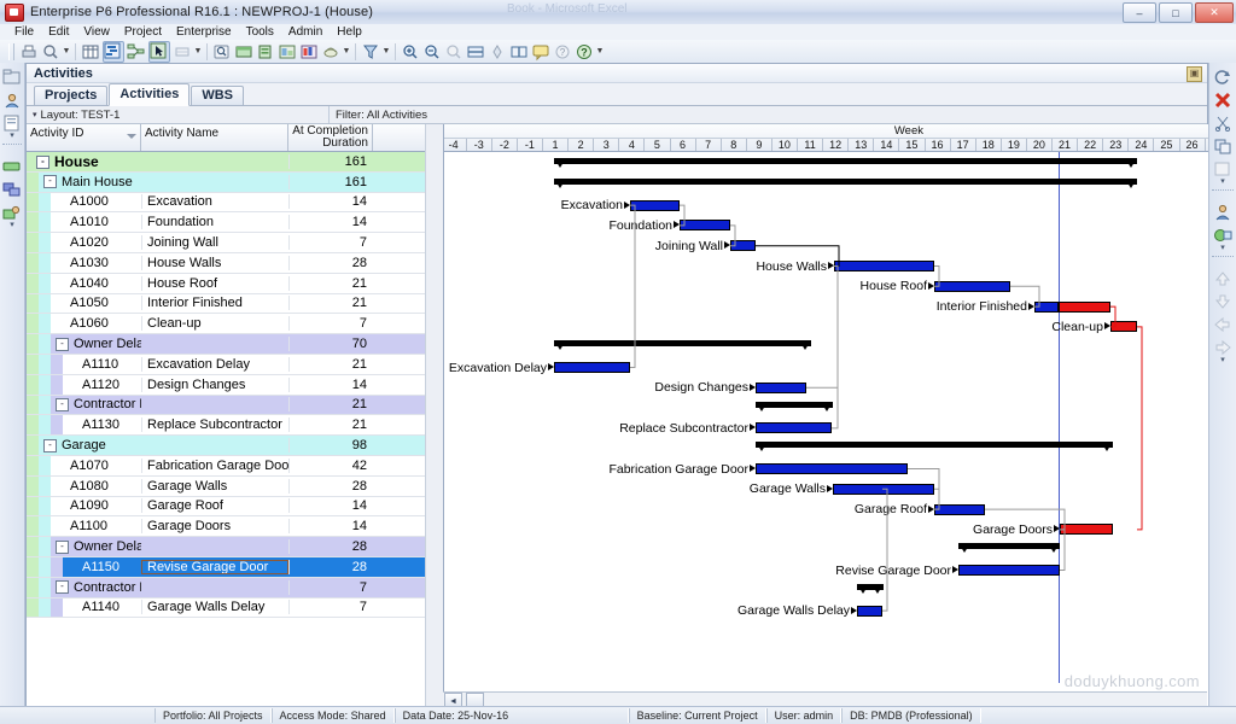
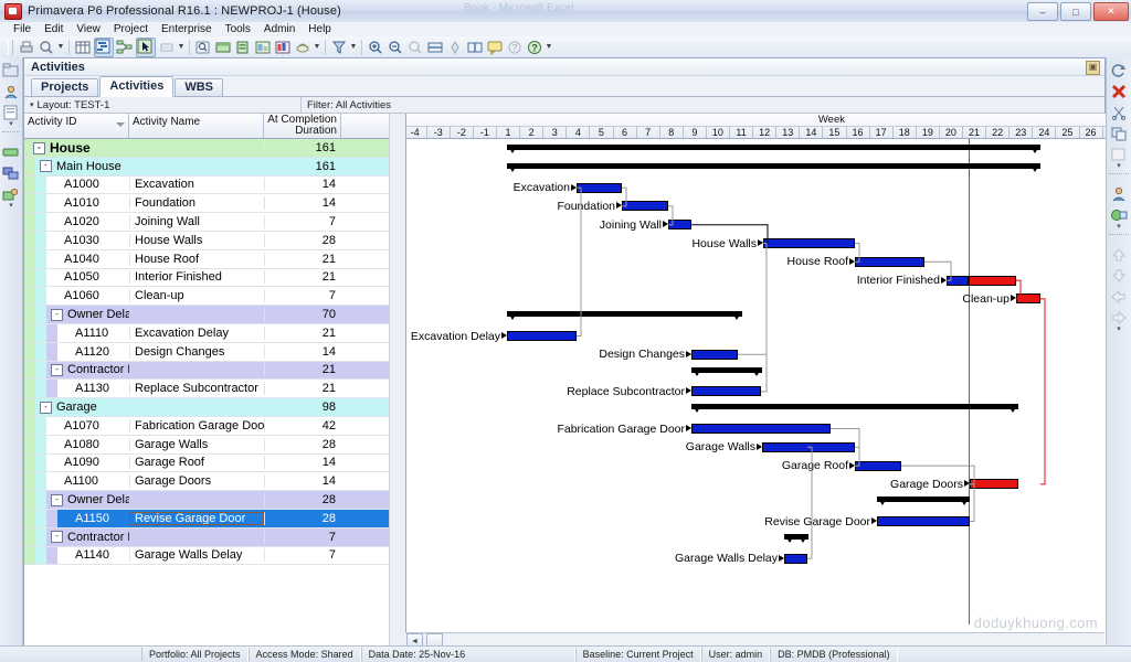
- Enterprise P6 Professional R16.1 : NEWPROJ-1 (House)
+ Primavera P6 Professional R16.1 : NEWPROJ-1 (House)
  Book - Microsoft Excel
  –
  □
  ✕
  File
  Edit
  View
  Project
  Enterprise
  Tools
  Admin
  Help
  ?
  ?
  Activities
  ▣
  Projects
  Activities
  WBS
  Layout: TEST-1
  Filter: All Activities
  Activity ID
  Activity Name
  At Completion
  Duration
  - House
  161
  - Main House
  161
  A1000
  Excavation
  14
  A1010
  Foundation
  14
  A1020
  Joining Wall
  7
  A1030
  House Walls
  28
  A1040
  House Roof
  21
  A1050
  Interior Finished
  21
  A1060
  Clean-up
  7
  - Owner Dela
  70
  A1110
  Excavation Delay
  21
  A1120
  Design Changes
  14
  21
  A1130
  Replace Subcontractor
  21
  - Garage
  98
  A1070
  Fabrication Garage Doo
  42
  A1080
  Garage Walls
  28
  A1090
  Garage Roof
  14
  A1100
  Garage Doors
  14
  - Owner Dela
  28
  A1150
  Revise Garage Door
  28
  7
  A1140
  Garage Walls Delay
  7
  Week
  -4
  -3
  -2
  -1
  1
  2
  3
  4
  5
  6
  7
  8
  9
  10
  11
  12
  13
  14
  15
  16
  17
  18
  19
  20
  21
  22
  23
  24
  25
  26
  Excavation
  Foundation
  Joining Wall
  House Walls
  House Roof
  Interior Finished
  Clean-up
  Excavation Delay
  Design Changes
  Replace Subcontractor
  Fabrication Garage Door
  Garage Walls
  Garage Roof
  Garage Doors
  Revise Garage Door
  Garage Walls Delay
  doduykhuong.com
  Portfolio: All Projects
  Access Mode: Shared
  Data Date: 25-Nov-16
  Baseline: Current Project
  User: admin
  DB: PMDB (Professional)
